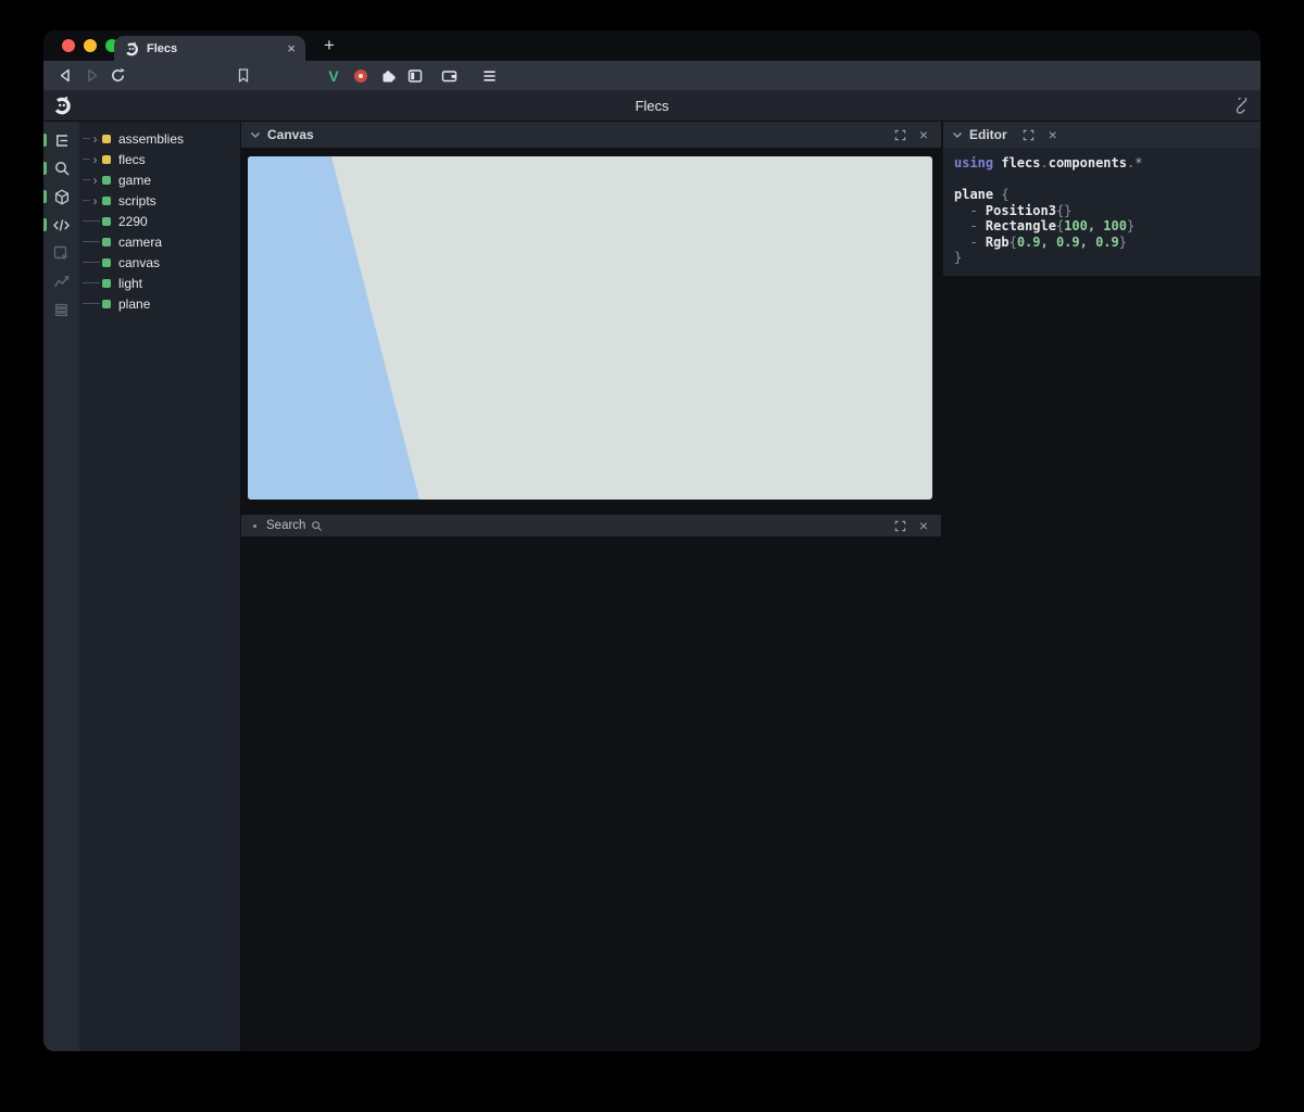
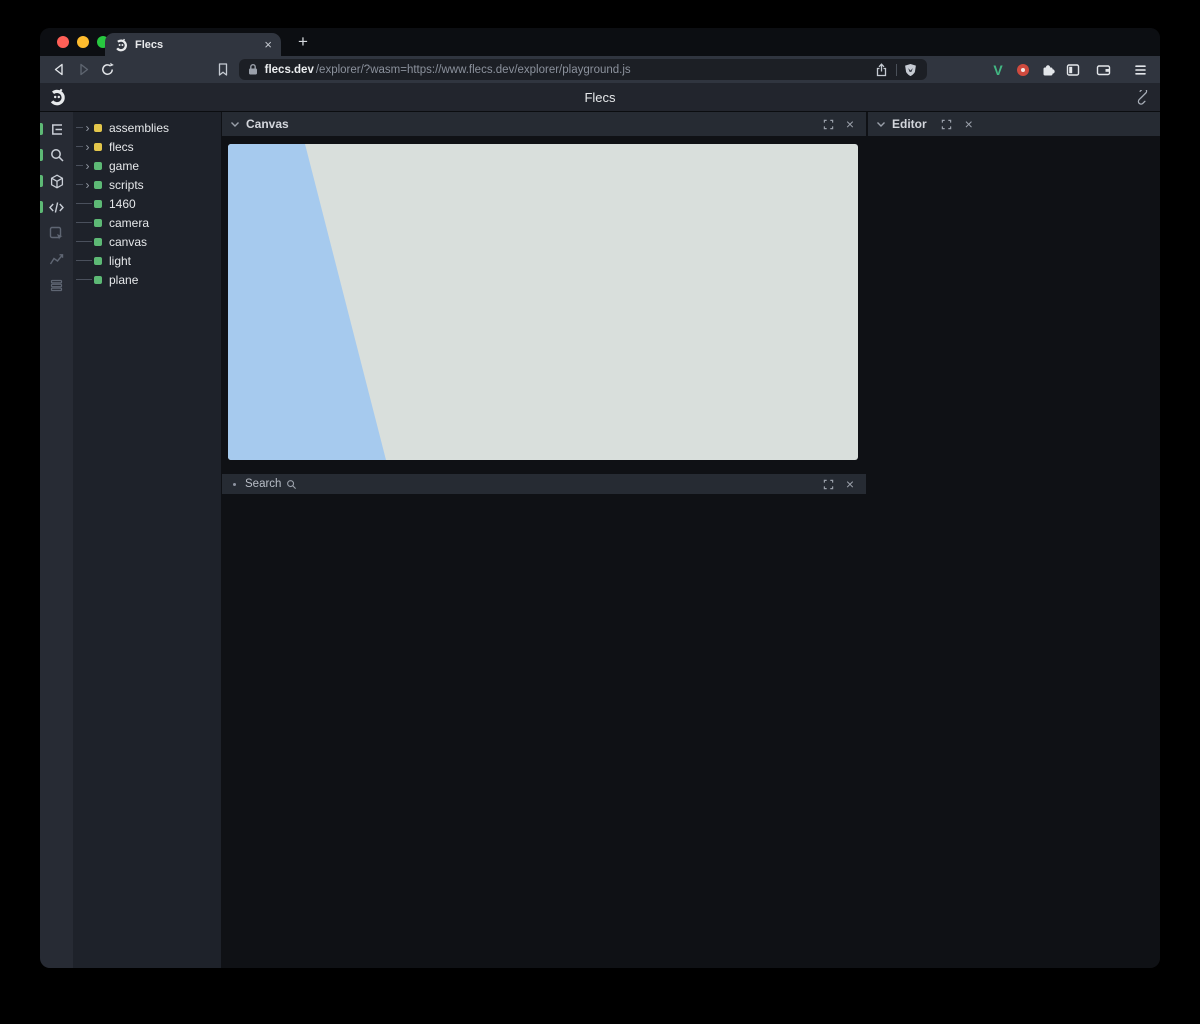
  Flecs
  ×
  +
+ flecs.dev
+ /explorer/?wasm=https://www.flecs.dev/explorer/playground.js
  V
  Flecs
  ›
  assemblies
  ›
  flecs
  ›
  game
  ›
  scripts
- 2290
+ 1460
  camera
  canvas
  light
  plane
  Canvas
  ×
  Search
  ×
  Editor
  ×
- using flecs.components.*
- plane {
- - Position3{}
- - Rectangle{100, 100}
- - Rgb{0.9, 0.9, 0.9}
- }
